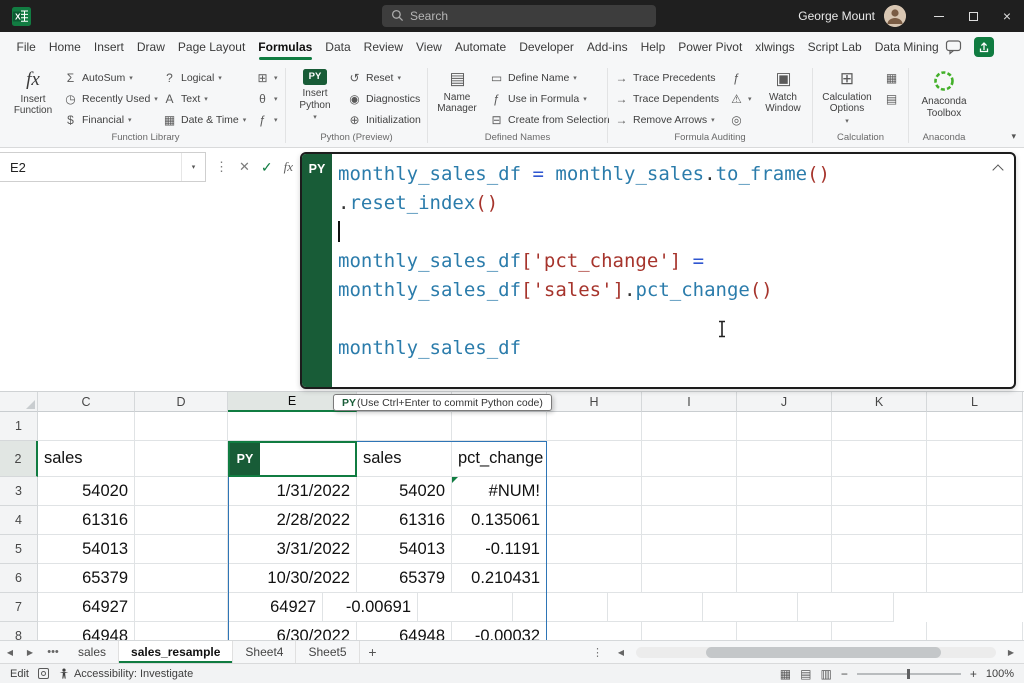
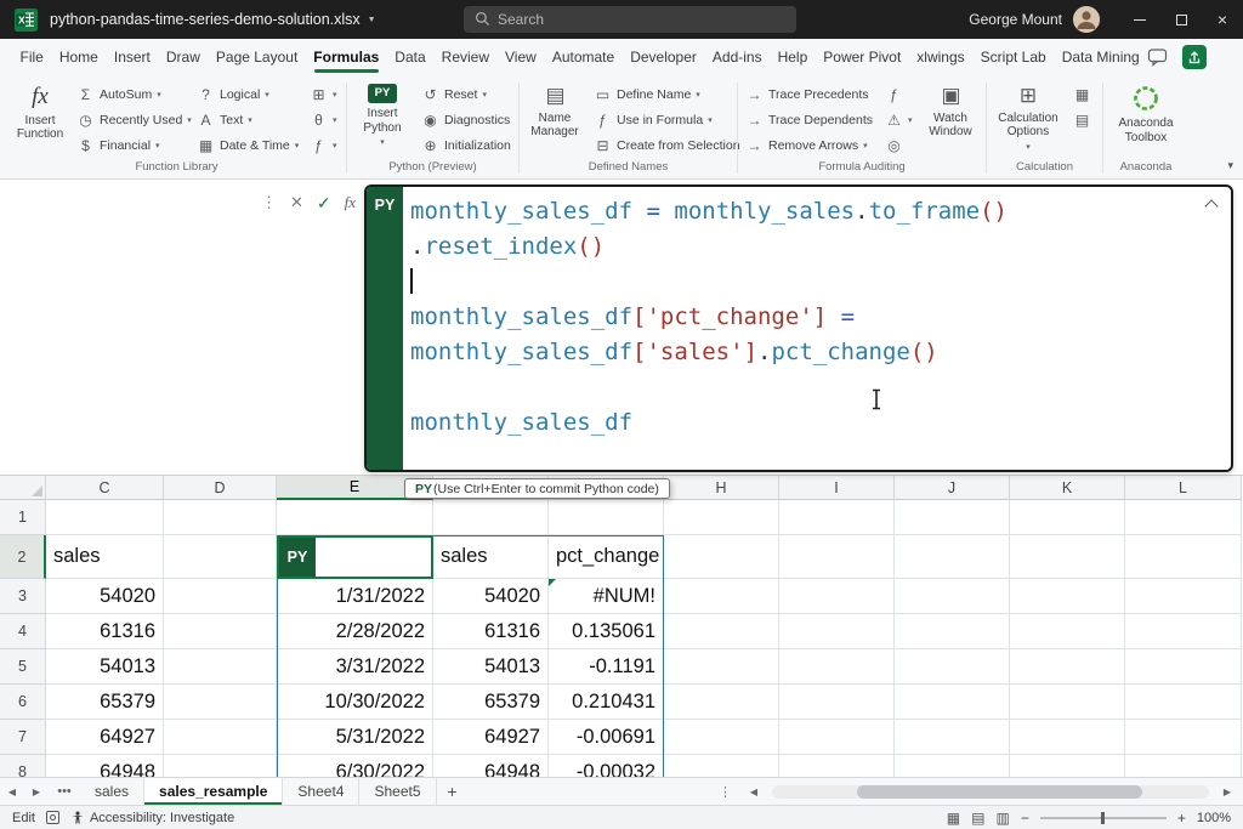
  X
+ python-pandas-time-series-demo-solution.xlsx
  Search
  George Mount
  ×
  File
  Home
  Insert
  Draw
  Page Layout
  Formulas
  Data
  Review
  View
  Automate
  Developer
  Add-ins
  Help
  Power Pivot
  xlwings
  Script Lab
  Data Mining
  fx
  Insert Function
  Σ
  AutoSum
  ◷
  Recently Used
  $
  Financial
  ?
  Logical
  A
  Text
  ▦
  Date & Time
  ⊞
  θ
  ƒ
  Function Library
  PY
  Insert Python
  ↺
  Reset
  ◉
  Diagnostics
  ⊕
  Initialization
  Python (Preview)
  ▤
  Name Manager
  ▭
  Define Name
  ƒ
  Use in Formula
  ⊟
  Create from Selectio
  Defined Names
  →
  Trace Precedents
  →
  Trace Dependents
  →
  Remove Arrows
  ƒ
  ⚠
  ◎
  ▣
  Watch Window
  Formula Auditing
  ⊞
  Calculation Options
  ▦
  ▤
  Calculation
  Anaconda Toolbox
  Anaconda
  ▾
- E2
  ⋮
  ✕
  ✓
  fx
  PY
  monthly_sales_df = monthly_sales.to_frame()
  .reset_index()
  monthly_sales_df['pct_change'] =
  monthly_sales_df['sales'].pct_change()
  monthly_sales_df
  C
  D
  E
  H
  I
  J
  K
  L
  1
  2
  sales
  PY
  sales
  pct_change
  3
  54020
  1/31/2022
  54020
  #NUM!
  4
  61316
  2/28/2022
  61316
  0.135061
  5
  54013
  3/31/2022
  54013
  -0.1191
  6
  65379
  10/30/2022
  65379
  0.210431
  7
  64927
+ 5/31/2022
  64927
  -0.00691
  8
  64948
  6/30/2022
  64948
  -0.00032
  PY
  (Use Ctrl+Enter to commit Python code)
  ◀
  ▶
  •••
  sales
  sales_resample
  Sheet4
  Sheet5
  +
  ⋮
  ◀
  ▶
  Edit
  Accessibility: Investigate
  ▦
  ▤
  ▥
  −
  +
  100%
